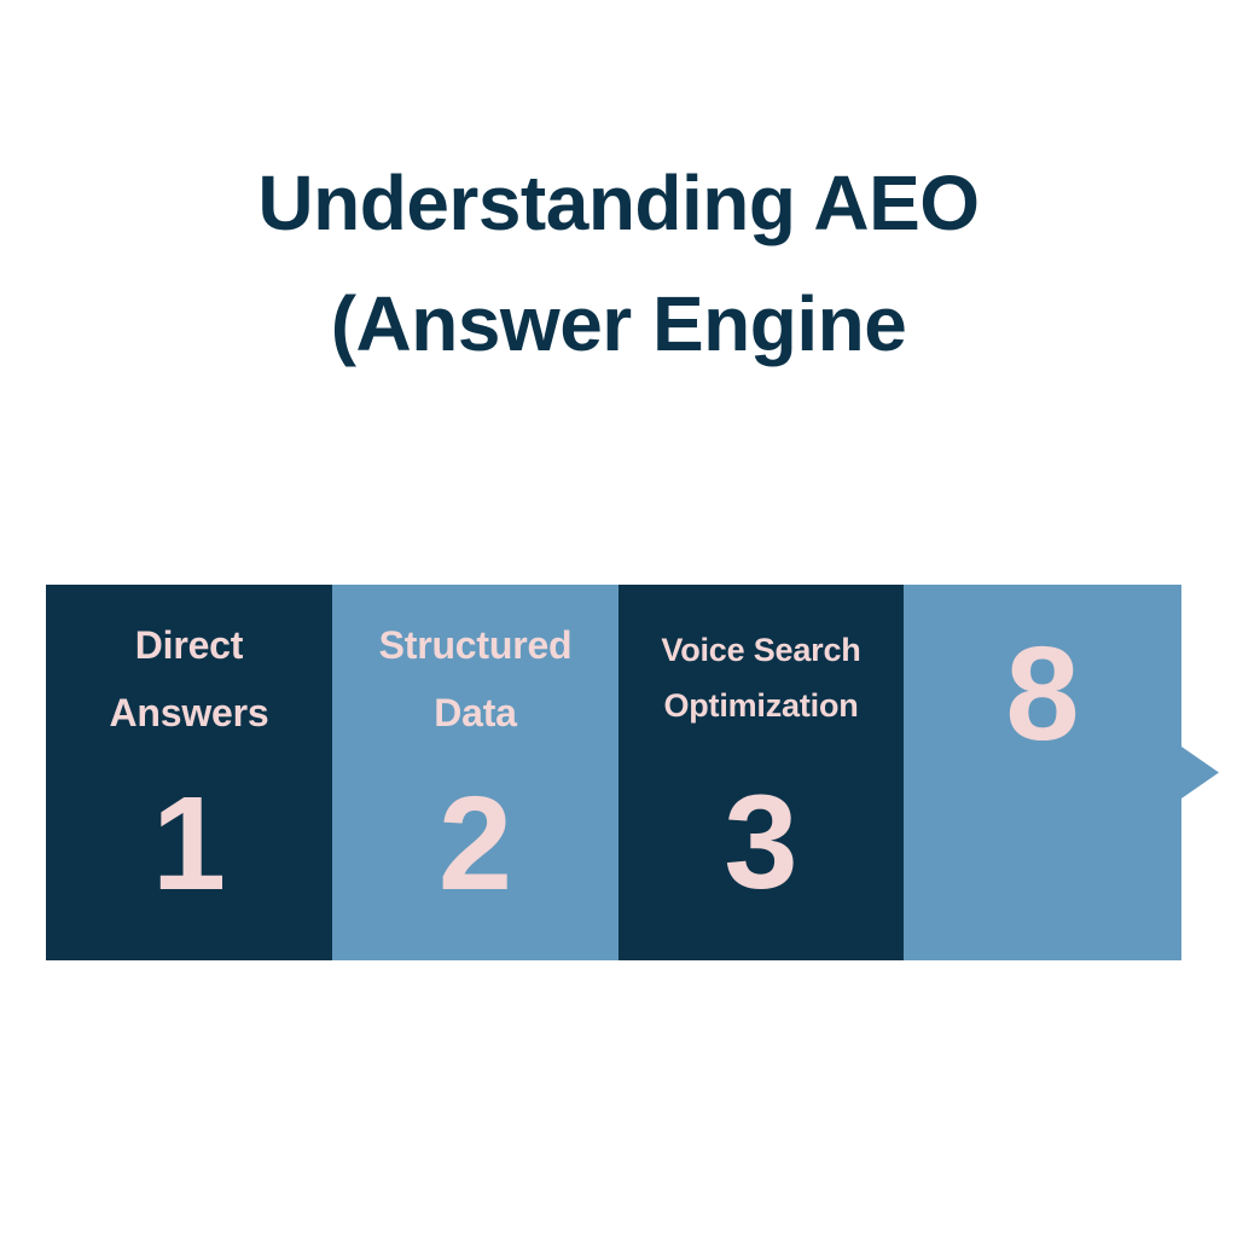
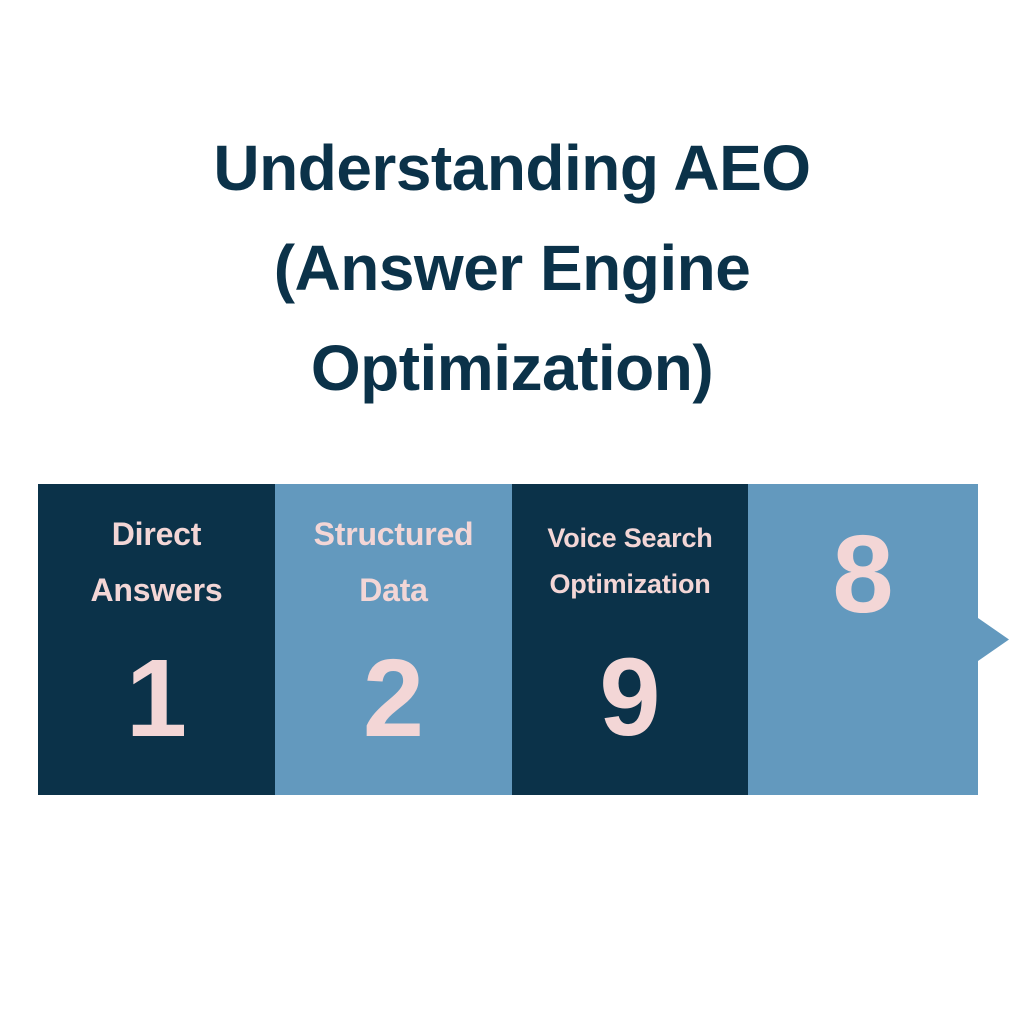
  Understanding AEO
  (Answer Engine
+ Optimization)
  Direct
  Answers
  1
  Structured
  Data
  2
  Voice Search
  Optimization
- 3
+ 9
  8
